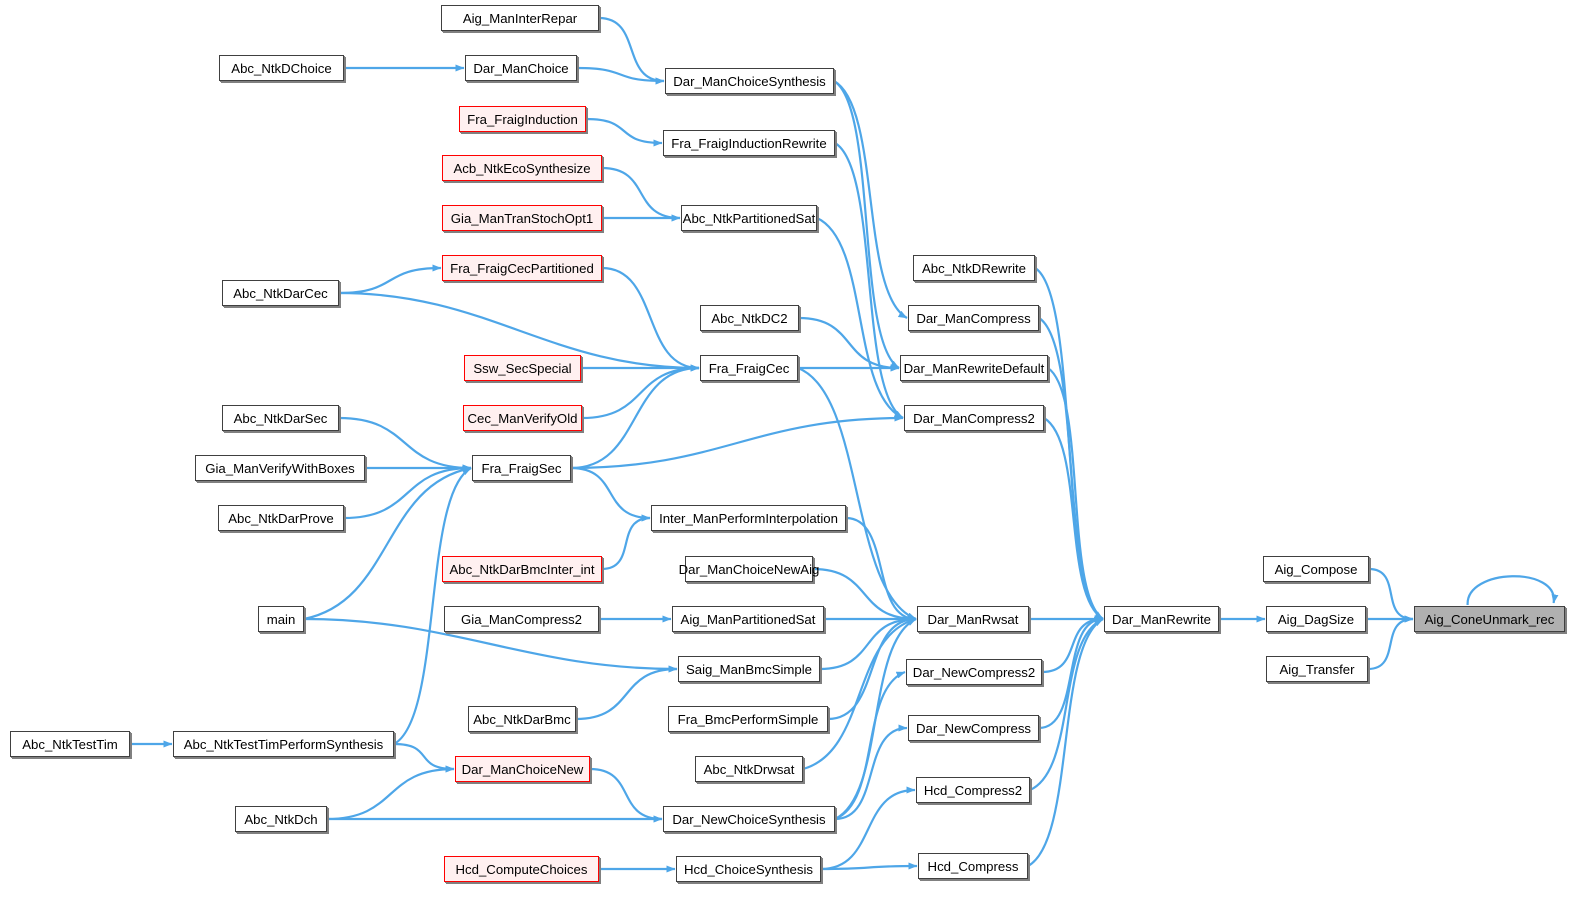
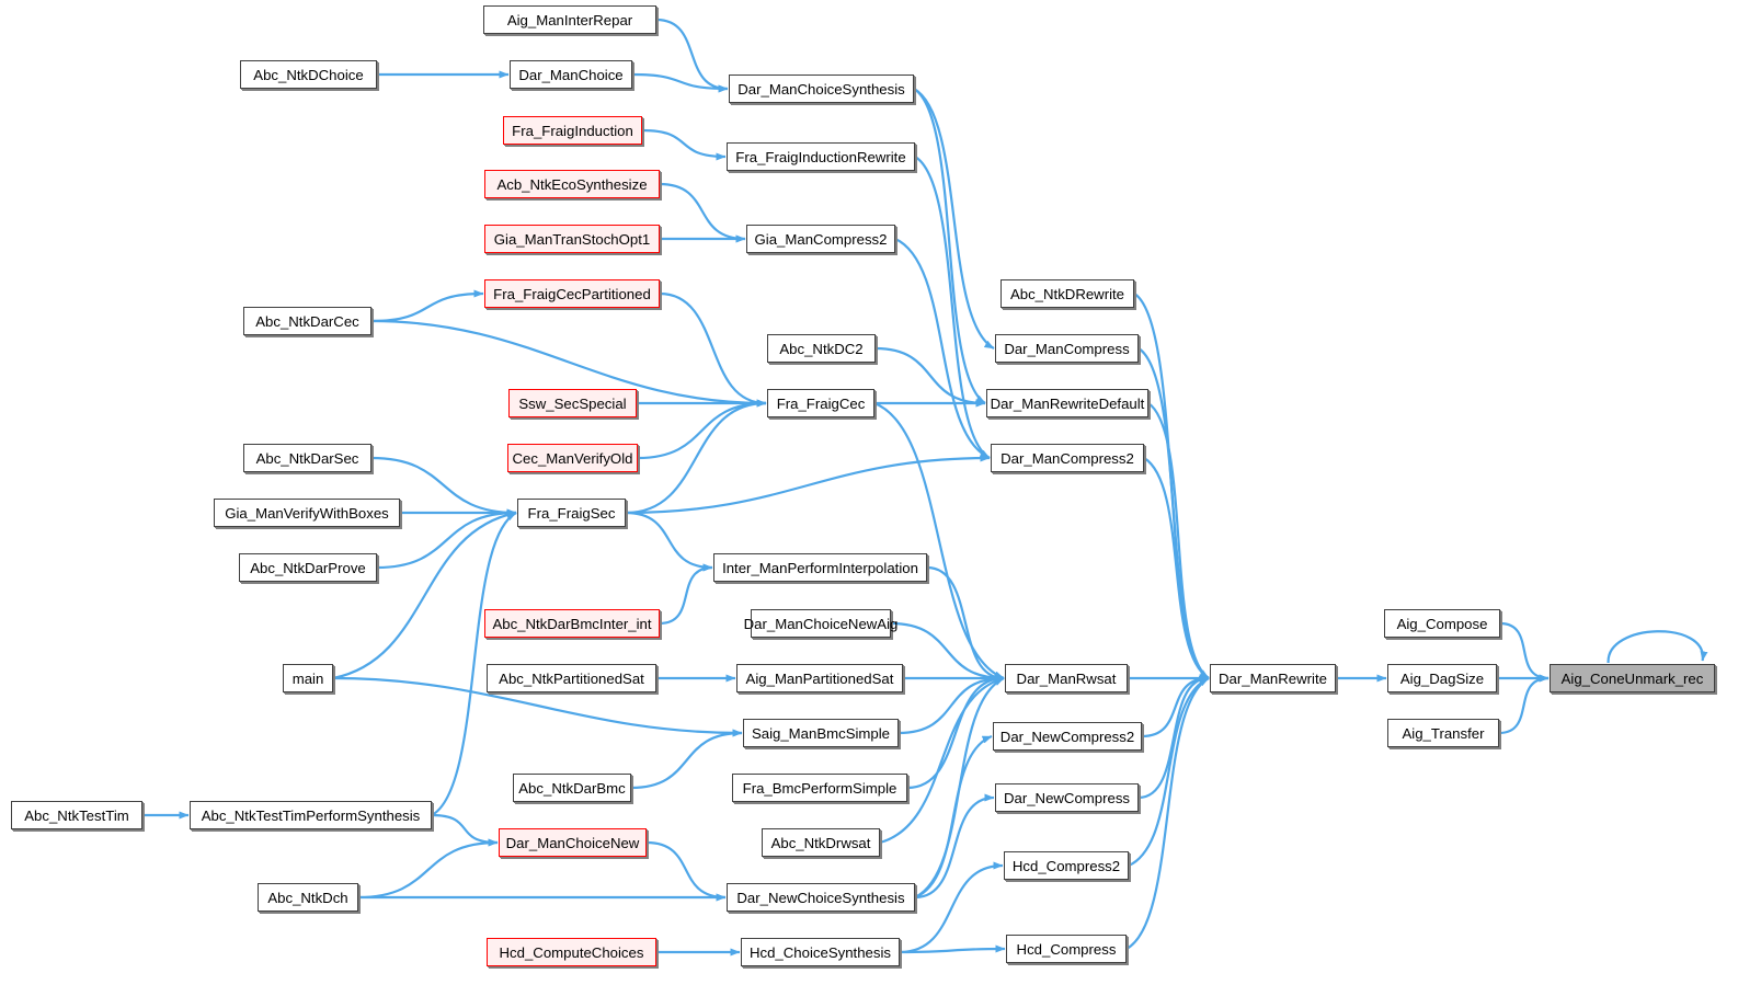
  Aig_ManInterRepar
  Abc_NtkDChoice
  Dar_ManChoice
  Dar_ManChoiceSynthesis
  Fra_FraigInduction
  Fra_FraigInductionRewrite
  Acb_NtkEcoSynthesize
  Gia_ManTranStochOpt1
- Abc_NtkPartitionedSat
+ Gia_ManCompress2
  Abc_NtkDRewrite
  Fra_FraigCecPartitioned
  Abc_NtkDarCec
  Abc_NtkDC2
  Dar_ManCompress
  Ssw_SecSpecial
  Fra_FraigCec
  Dar_ManRewriteDefault
  Abc_NtkDarSec
  Cec_ManVerifyOld
  Dar_ManCompress2
  Gia_ManVerifyWithBoxes
  Fra_FraigSec
  Abc_NtkDarProve
  Inter_ManPerformInterpolation
  Abc_NtkDarBmcInter_int
  Dar_ManChoiceNewAig
  Aig_Compose
  main
- Gia_ManCompress2
+ Abc_NtkPartitionedSat
  Aig_ManPartitionedSat
  Dar_ManRwsat
  Dar_ManRewrite
  Aig_DagSize
  Aig_ConeUnmark_rec
  Dar_NewCompress2
  Saig_ManBmcSimple
  Aig_Transfer
  Abc_NtkDarBmc
  Fra_BmcPerformSimple
  Dar_NewCompress
  Abc_NtkTestTim
  Abc_NtkTestTimPerformSynthesis
  Abc_NtkDrwsat
  Dar_ManChoiceNew
  Hcd_Compress2
  Abc_NtkDch
  Dar_NewChoiceSynthesis
  Hcd_ComputeChoices
  Hcd_ChoiceSynthesis
  Hcd_Compress
